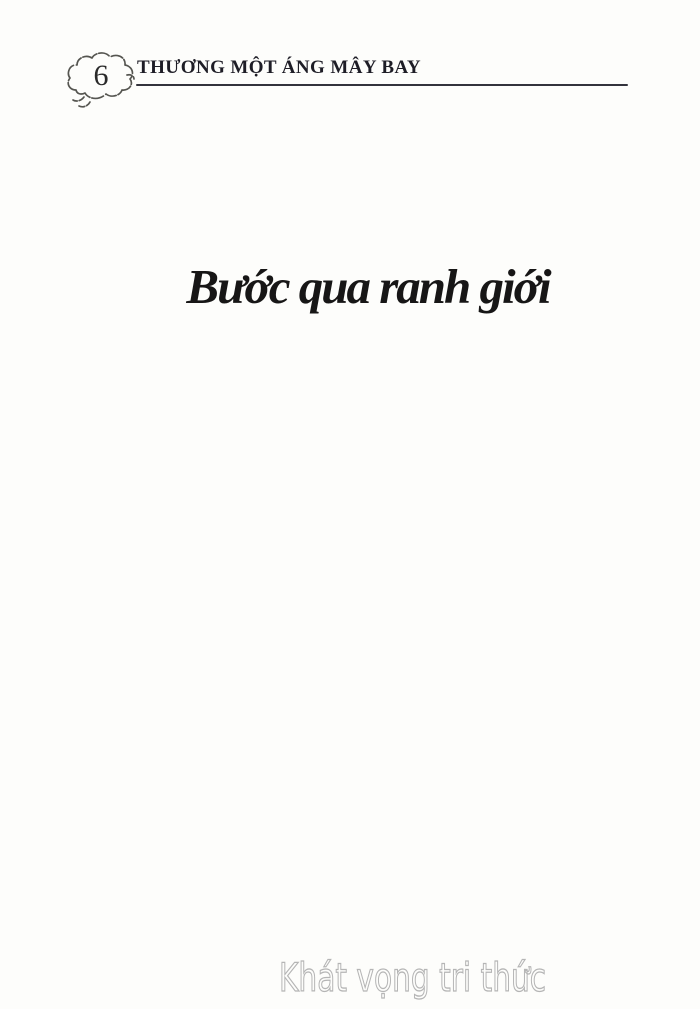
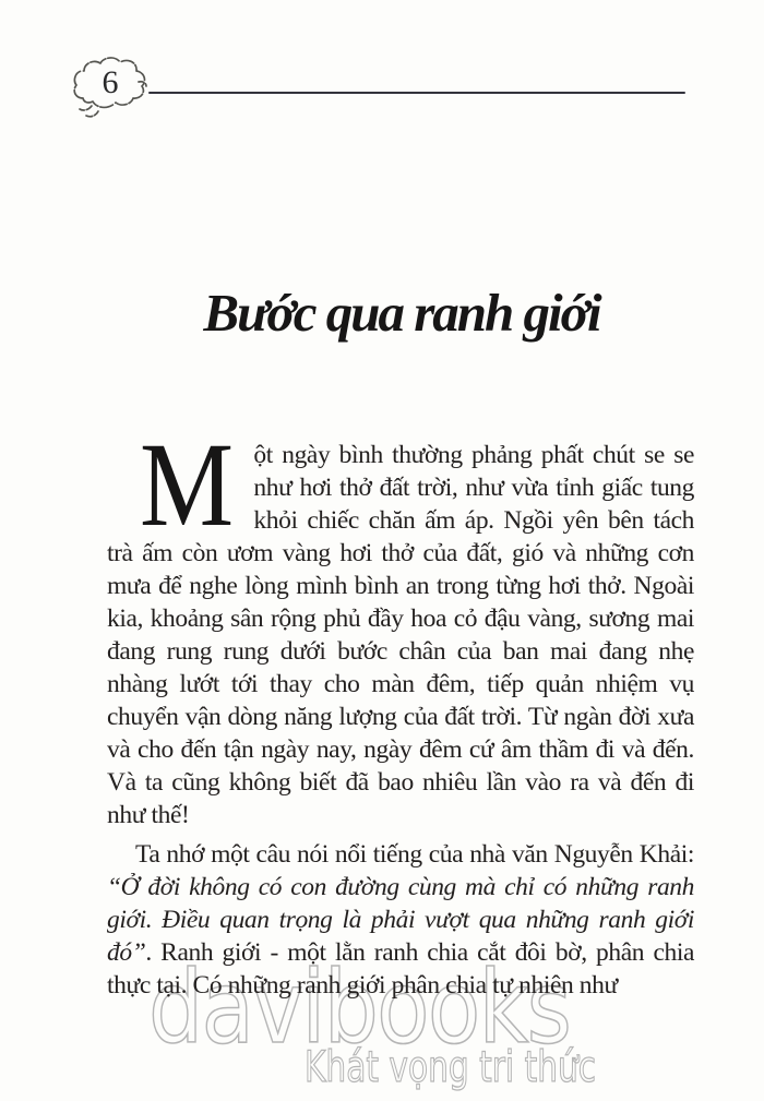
  6
- THƯƠNG MỘT ÁNG MÂY BAY
  Bước qua ranh giới
+ M
+ ột ngày bình thường phảng phất chút se se như hơi thở đất trời, như vừa tỉnh giấc tung khỏi chiếc chăn ấm áp. Ngồi yên bên tách trà ấm còn ươm vàng hơi thở của đất, gió và những cơn mưa để nghe lòng mình bình an trong từng hơi thở. Ngoài kia, khoảng sân rộng phủ đầy hoa cỏ đậu vàng, sương mai đang rung rung dưới bước chân của ban mai đang nhẹ nhàng lướt tới thay cho màn đêm, tiếp quản nhiệm vụ chuyển vận dòng năng lượng của đất trời. Từ ngàn đời xưa và cho đến tận ngày nay, ngày đêm cứ âm thầm đi và đến. Và ta cũng không biết đã bao nhiêu lần vào ra và đến đi như thế!
+ Ta nhớ một câu nói nổi tiếng của nhà văn Nguyễn Khải: “Ở đời không có con đường cùng mà chỉ có những ranh giới. Điều quan trọng là phải vượt qua những ranh giới đó”. Ranh giới - một lằn ranh chia cắt đôi bờ, phân chia thực tại. Có những ranh giới phân chia tự nhiên như
+ davibooks
  Khát vọng tri thức
